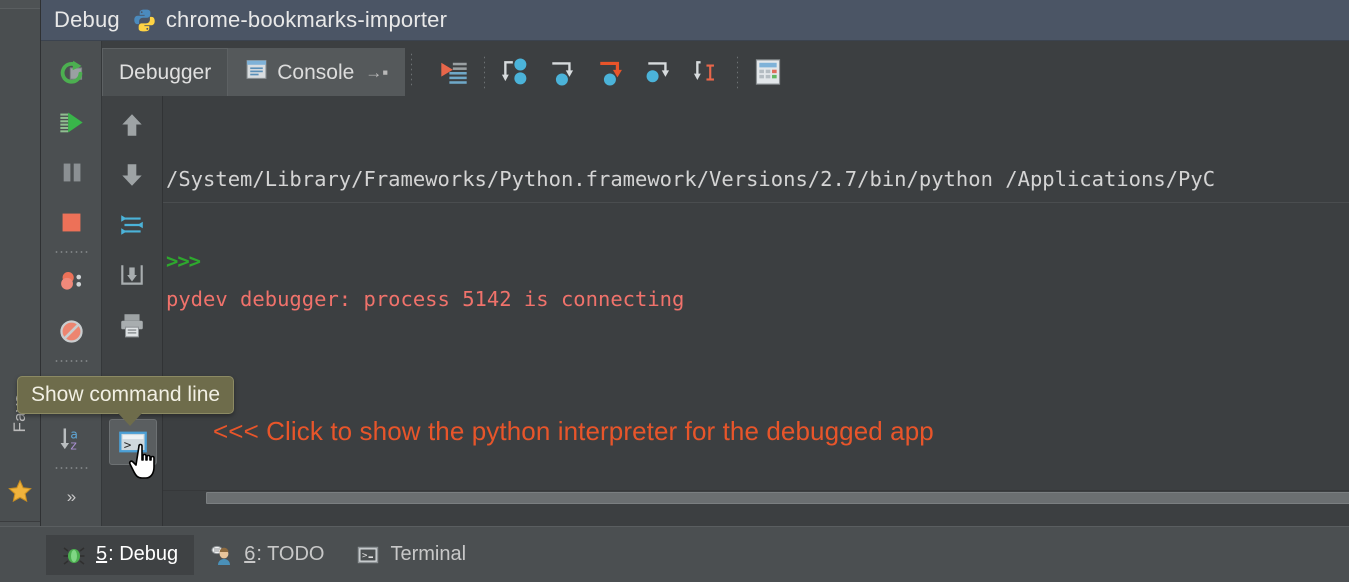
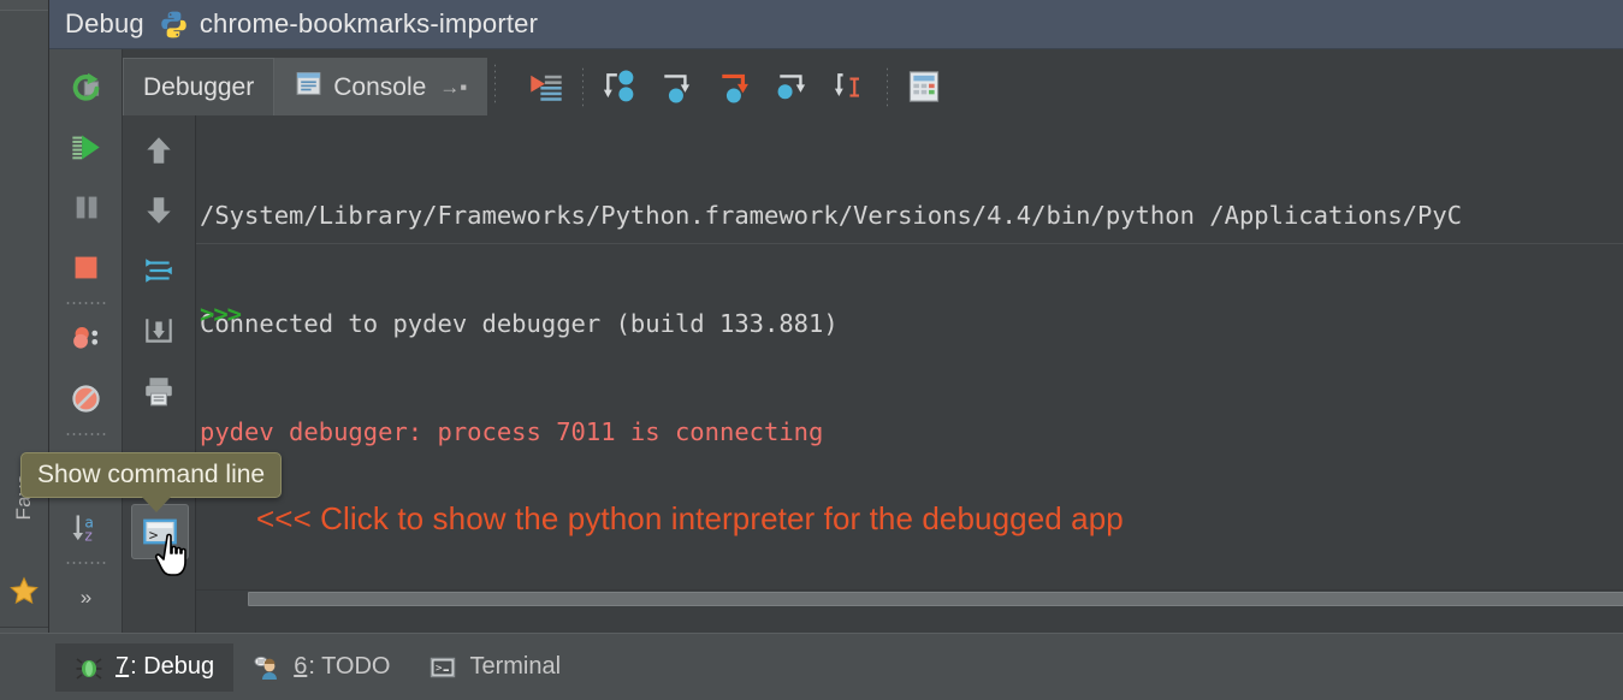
  Debug
  chrome-bookmarks-importer
  a
  z
  »
  Debugger
  Console
  →▪
- /System/Library/Frameworks/Python.framework/Versions/2.7/bin/python /Applications/PyC
+ /System/Library/Frameworks/Python.framework/Versions/4.4/bin/python /Applications/PyC
+ Connected to pydev debugger (build 133.881)
- pydev debugger: process 5142 is connecting
+ pydev debugger: process 7011 is connecting
  >>>
  <<< Click to show the python interpreter for the debugged app
  >
  Show command line
- 5
+ 7
  : Debug
  6
  : TODO
  >
  Terminal
